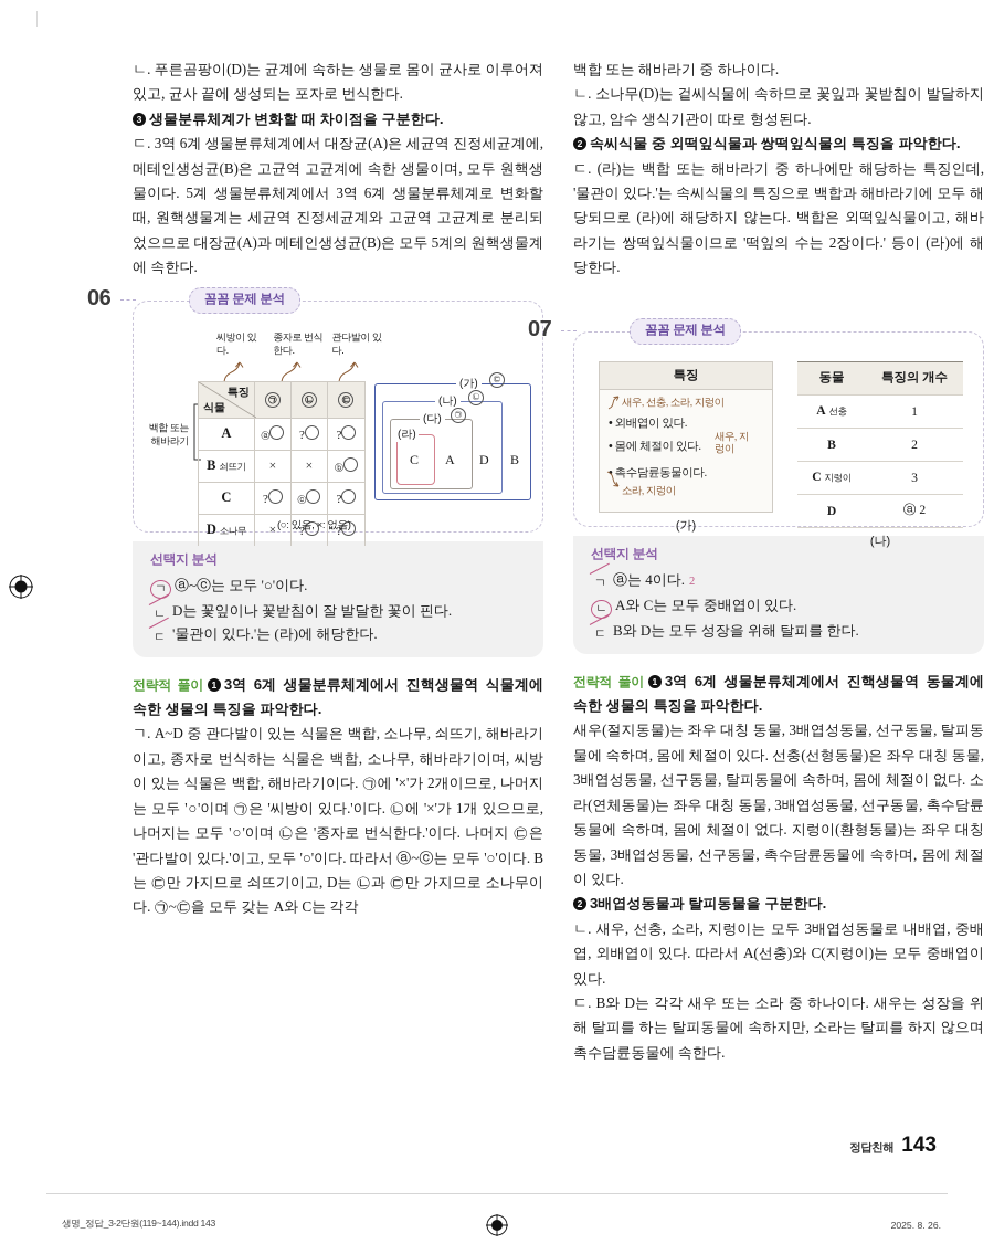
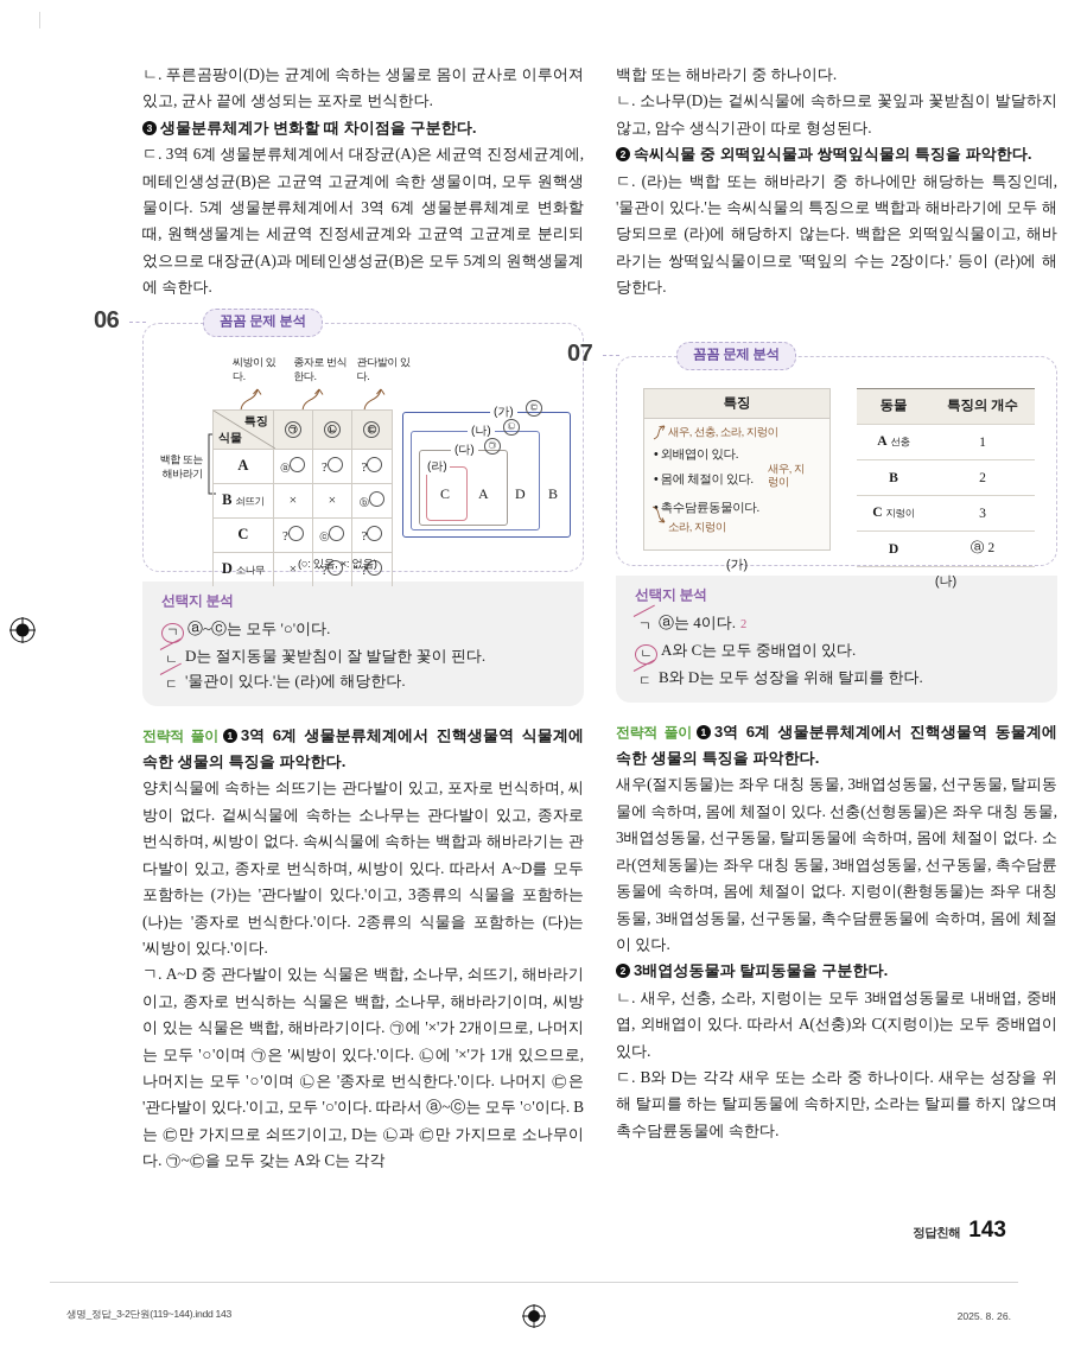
  ㄴ. 푸른곰팡이(D)는 균계에 속하는 생물로 몸이 균사로 이루어져 있고, 균사 끝에 생성되는 포자로 번식한다.
  3 생물분류체계가 변화할 때 차이점을 구분한다.
  ㄷ. 3역 6계 생물분류체계에서 대장균(A)은 세균역 진정세균계에, 메테인생성균(B)은 고균역 고균계에 속한 생물이며, 모두 원핵생물이다. 5계 생물분류체계에서 3역 6계 생물분류체계로 변화할 때, 원핵생물계는 세균역 진정세균계와 고균역 고균계로 분리되었으므로 대장균(A)과 메테인생성균(B)은 모두 5계의 원핵생물계에 속한다.
  06
  꼼꼼 문제 분석
  씨방이 있다.
  종자로 번식 한다.
  관다발이 있다.
  백합 또는 해바라기
  특징 식물	㉠	㉡	㉢
  A	ⓐ	?	?
  B 쇠뜨기	×	×	ⓑ
  C	?	ⓒ	?
  D 소나무	×	?	?
  (○: 있음, ×: 없음)
  (가)
  (나)
  (다)
  (라)
  C
  A
  D
  B
  선택지 분석
  ㄱ ⓐ~ⓒ는 모두 '○'이다.
- ㄴ D는 꽃잎이나 꽃받침이 잘 발달한 꽃이 핀다.
+ ㄴ D는 절지동물 꽃받침이 잘 발달한 꽃이 핀다.
  ㄷ '물관이 있다.'는 (라)에 해당한다.
  전략적 풀이 1 3역 6계 생물분류체계에서 진핵생물역 식물계에 속한 생물의 특징을 파악한다.
+ 양치식물에 속하는 쇠뜨기는 관다발이 있고, 포자로 번식하며, 씨방이 없다. 겉씨식물에 속하는 소나무는 관다발이 있고, 종자로 번식하며, 씨방이 없다. 속씨식물에 속하는 백합과 해바라기는 관다발이 있고, 종자로 번식하며, 씨방이 있다. 따라서 A~D를 모두 포함하는 (가)는 '관다발이 있다.'이고, 3종류의 식물을 포함하는 (나)는 '종자로 번식한다.'이다. 2종류의 식물을 포함하는 (다)는 '씨방이 있다.'이다.
  ㄱ. A~D 중 관다발이 있는 식물은 백합, 소나무, 쇠뜨기, 해바라기이고, 종자로 번식하는 식물은 백합, 소나무, 해바라기이며, 씨방이 있는 식물은 백합, 해바라기이다. ㉠에 '×'가 2개이므로, 나머지는 모두 '○'이며 ㉠은 '씨방이 있다.'이다. ㉡에 '×'가 1개 있으므로, 나머지는 모두 '○'이며 ㉡은 '종자로 번식한다.'이다. 나머지 ㉢은 '관다발이 있다.'이고, 모두 '○'이다. 따라서 ⓐ~ⓒ는 모두 '○'이다. B는 ㉢만 가지므로 쇠뜨기이고, D는 ㉡과 ㉢만 가지므로 소나무이다. ㉠~㉢을 모두 갖는 A와 C는 각각
  백합 또는 해바라기 중 하나이다.
  ㄴ. 소나무(D)는 겉씨식물에 속하므로 꽃잎과 꽃받침이 발달하지 않고, 암수 생식기관이 따로 형성된다.
  2 속씨식물 중 외떡잎식물과 쌍떡잎식물의 특징을 파악한다.
  ㄷ. (라)는 백합 또는 해바라기 중 하나에만 해당하는 특징인데, '물관이 있다.'는 속씨식물의 특징으로 백합과 해바라기에 모두 해당되므로 (라)에 해당하지 않는다. 백합은 외떡잎식물이고, 해바라기는 쌍떡잎식물이므로 '떡잎의 수는 2장이다.' 등이 (라)에 해당한다.
  07
  꼼꼼 문제 분석
  특징
  새우, 선충, 소라, 지렁이
  • 외배엽이 있다.
  • 몸에 체절이 있다.
  새우, 지렁이
  촉수담륜동물이다.
  소라, 지렁이
  (가)
  동물	특징의 개수
  A 선충	1
  B	2
  C 지렁이	3
  D	ⓐ 2
  (나)
  선택지 분석
  ㄱ ⓐ는 4이다. 2
  ㄴ A와 C는 모두 중배엽이 있다.
  ㄷ B와 D는 모두 성장을 위해 탈피를 한다.
  전략적 풀이 1 3역 6계 생물분류체계에서 진핵생물역 동물계에 속한 생물의 특징을 파악한다.
  새우(절지동물)는 좌우 대칭 동물, 3배엽성동물, 선구동물, 탈피동물에 속하며, 몸에 체절이 있다. 선충(선형동물)은 좌우 대칭 동물, 3배엽성동물, 선구동물, 탈피동물에 속하며, 몸에 체절이 없다. 소라(연체동물)는 좌우 대칭 동물, 3배엽성동물, 선구동물, 촉수담륜동물에 속하며, 몸에 체절이 없다. 지렁이(환형동물)는 좌우 대칭 동물, 3배엽성동물, 선구동물, 촉수담륜동물에 속하며, 몸에 체절이 있다.
  2 3배엽성동물과 탈피동물을 구분한다.
  ㄴ. 새우, 선충, 소라, 지렁이는 모두 3배엽성동물로 내배엽, 중배엽, 외배엽이 있다. 따라서 A(선충)와 C(지렁이)는 모두 중배엽이 있다.
  ㄷ. B와 D는 각각 새우 또는 소라 중 하나이다. 새우는 성장을 위해 탈피를 하는 탈피동물에 속하지만, 소라는 탈피를 하지 않으며 촉수담륜동물에 속한다.
  정답친해 143
  생명_정답_3-2단원(119~144).indd 143
  2025. 8. 26.
